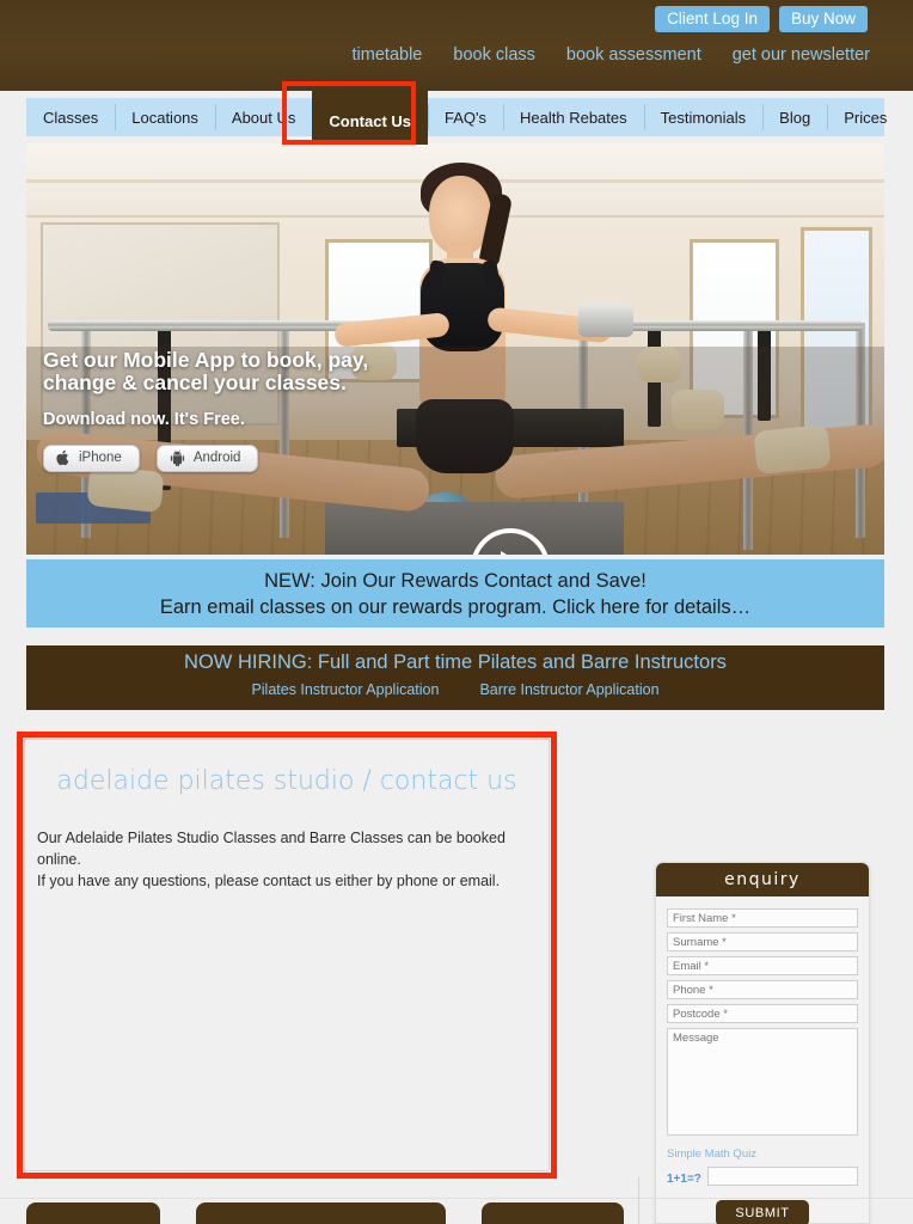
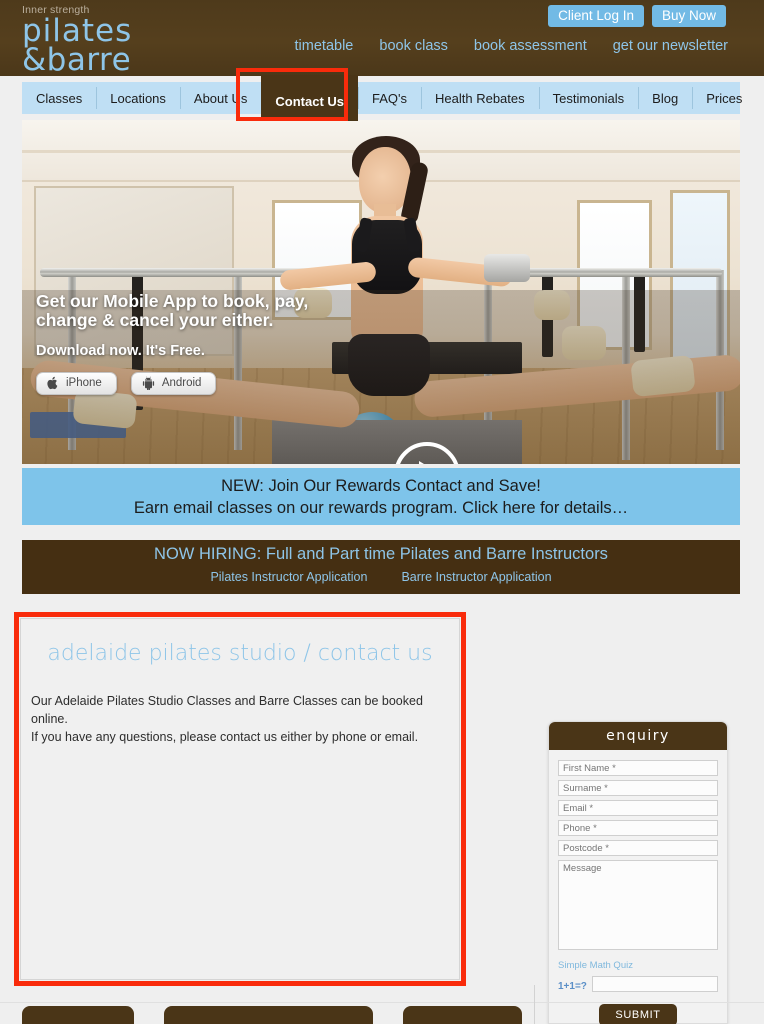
+ Inner strength
+ pilates
+ &barre
  Client Log In
  Buy Now
  timetable
  book class
  book assessment
  get our newsletter
  Classes
  Locations
  About Us
  Contact Us
  FAQ's
  Health Rebates
  Testimonials
  Blog
  Prices
  Get our Mobile App to book, pay,
- change & cancel your classes.
+ change & cancel your either.
  Download now. It's Free.
  iPhone
  Android
  NEW: Join Our Rewards Contact and Save!
  Earn email classes on our rewards program. Click here for details…
  NOW HIRING: Full and Part time Pilates and Barre Instructors
  Pilates Instructor Application
  Barre Instructor Application
  adelaide pilates studio / contact us
  Our Adelaide Pilates Studio Classes and Barre Classes can be booked online.
  If you have any questions, please contact us either by phone or email.
  enquiry
  First Name *
  Surname *
  Email *
  Phone *
  Postcode *
  Message
  Simple Math Quiz
  1+1=?
  SUBMIT
